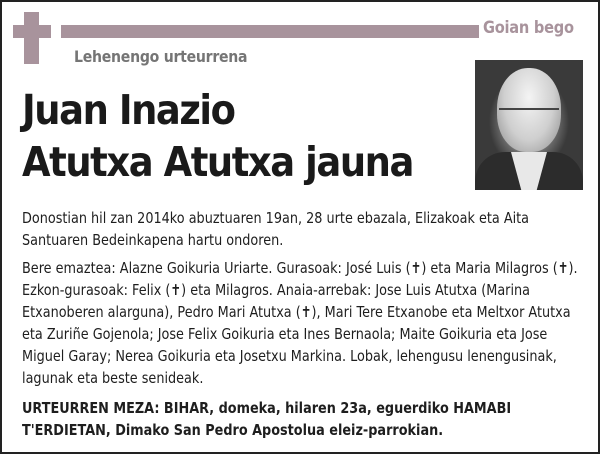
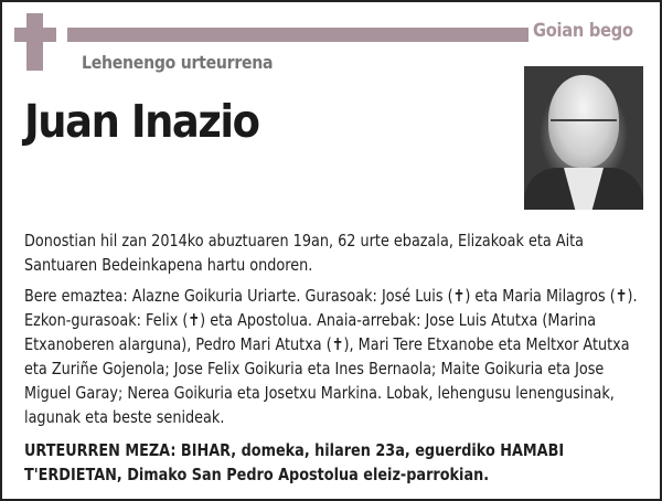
  Goian bego
  Lehenengo urteurrena
  Juan Inazio
- Atutxa Atutxa jauna
- Donostian hil zan 2014ko abuztuaren 19an, 28 urte ebazala, Elizakoak eta Aita Santuaren Bedeinkapena hartu ondoren.
+ Donostian hil zan 2014ko abuztuaren 19an, 62 urte ebazala, Elizakoak eta Aita Santuaren Bedeinkapena hartu ondoren.
- Bere emaztea: Alazne Goikuria Uriarte. Gurasoak: José Luis (✝) eta Maria Milagros (✝). Ezkon-gurasoak: Felix (✝) eta Milagros. Anaia-arrebak: Jose Luis Atutxa (Marina Etxanoberen alarguna), Pedro Mari Atutxa (✝), Mari Tere Etxanobe eta Meltxor Atutxa eta Zuriñe Gojenola; Jose Felix Goikuria eta Ines Bernaola; Maite Goikuria eta Jose Miguel Garay; Nerea Goikuria eta Josetxu Markina. Lobak, lehengusu lenengusinak, lagunak eta beste senideak.
+ Bere emaztea: Alazne Goikuria Uriarte. Gurasoak: José Luis (✝) eta Maria Milagros (✝). Ezkon-gurasoak: Felix (✝) eta Apostolua. Anaia-arrebak: Jose Luis Atutxa (Marina Etxanoberen alarguna), Pedro Mari Atutxa (✝), Mari Tere Etxanobe eta Meltxor Atutxa eta Zuriñe Gojenola; Jose Felix Goikuria eta Ines Bernaola; Maite Goikuria eta Jose Miguel Garay; Nerea Goikuria eta Josetxu Markina. Lobak, lehengusu lenengusinak, lagunak eta beste senideak.
  URTEURREN MEZA: BIHAR, domeka, hilaren 23a, eguerdiko HAMABI T'ERDIETAN, Dimako San Pedro Apostolua eleiz-parrokian.
